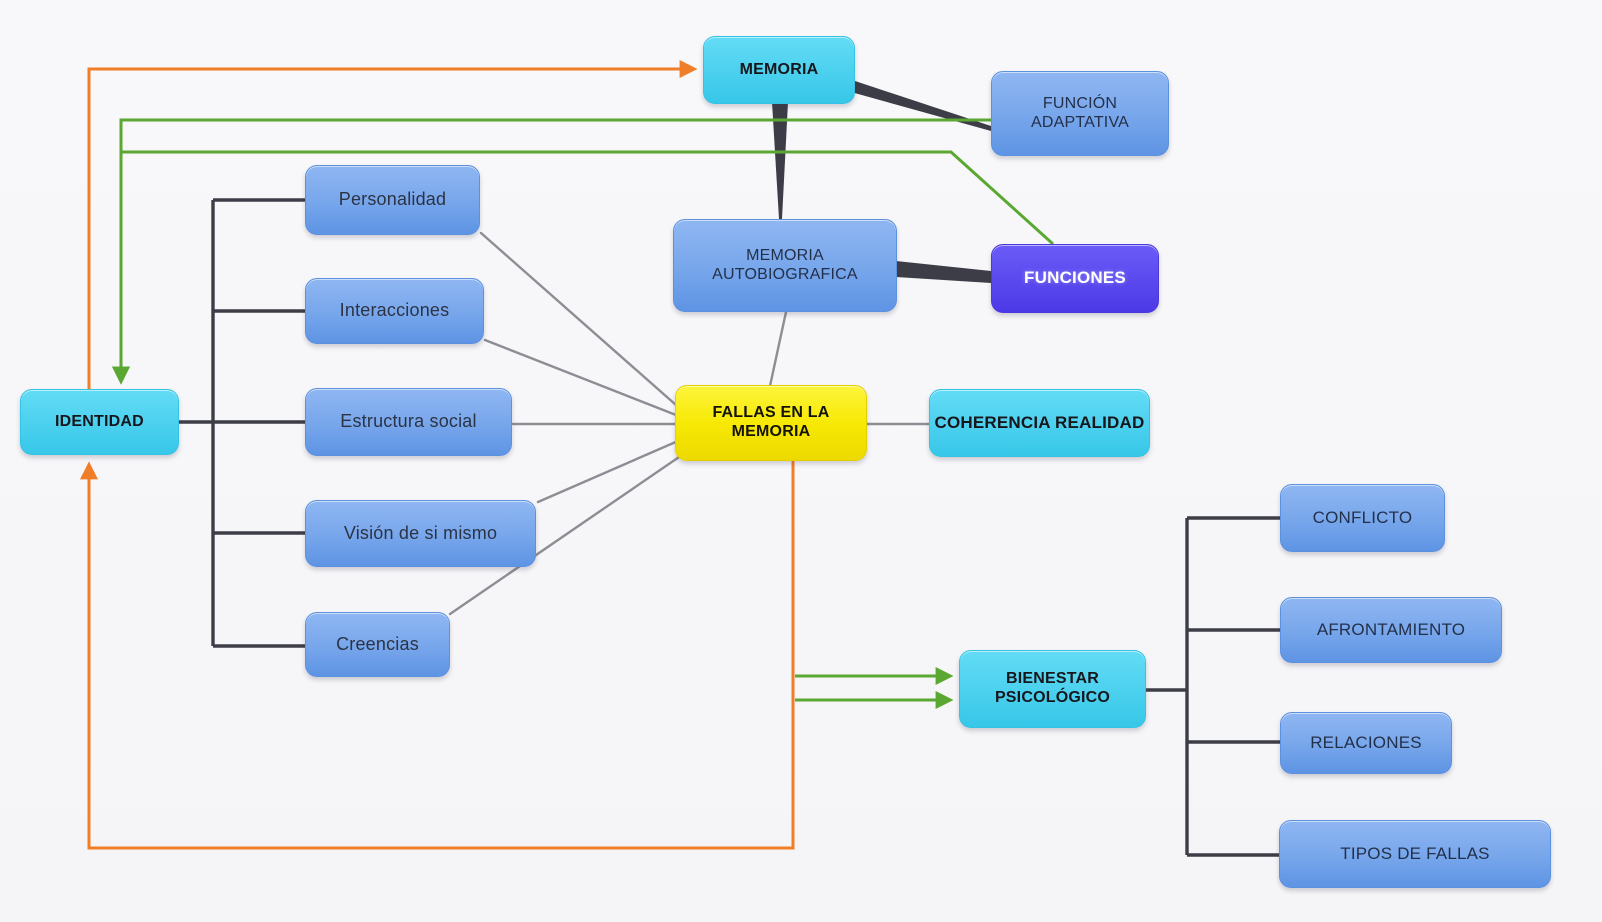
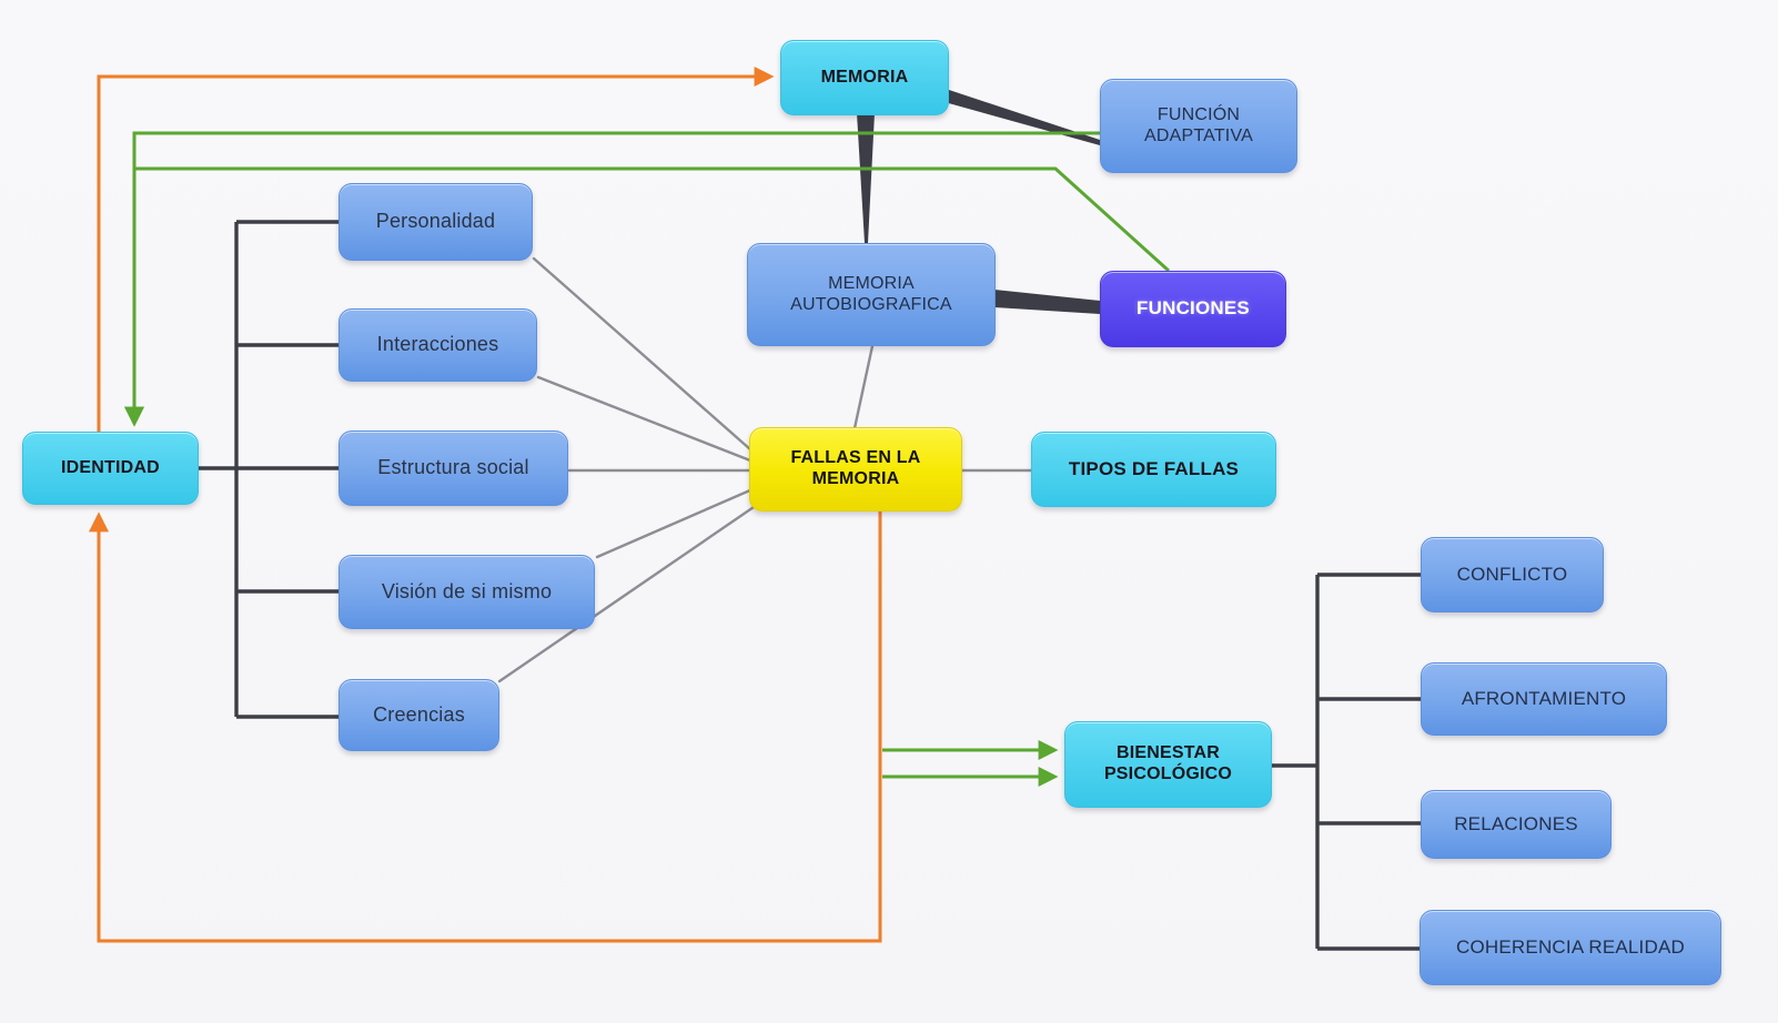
  MEMORIA
  FUNCIÓN
  ADAPTATIVA
  Personalidad
  MEMORIA
  AUTOBIOGRAFICA
  FUNCIONES
  Interacciones
  IDENTIDAD
  Estructura social
  FALLAS EN LA
  MEMORIA
- COHERENCIA REALIDAD
+ TIPOS DE FALLAS
  CONFLICTO
  Visión de si mismo
  AFRONTAMIENTO
  Creencias
  BIENESTAR
  PSICOLÓGICO
  RELACIONES
- TIPOS DE FALLAS
+ COHERENCIA REALIDAD
